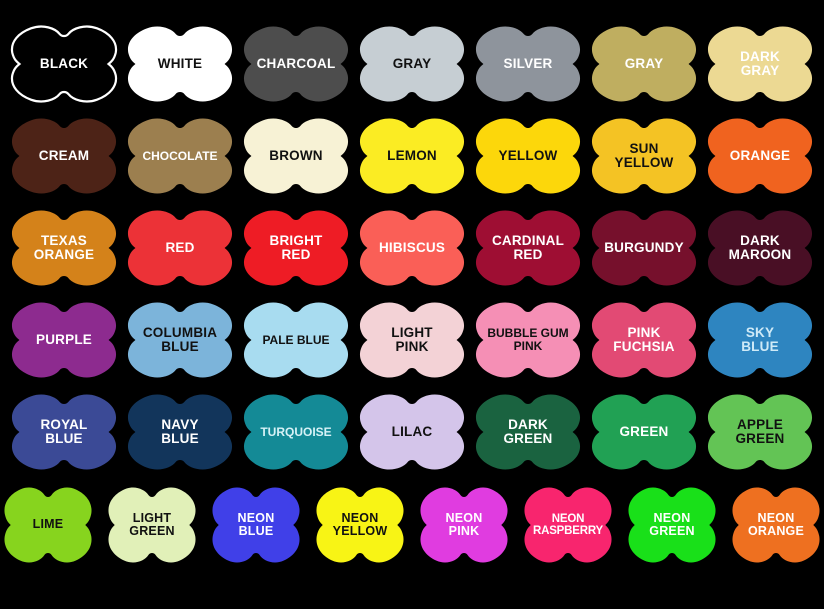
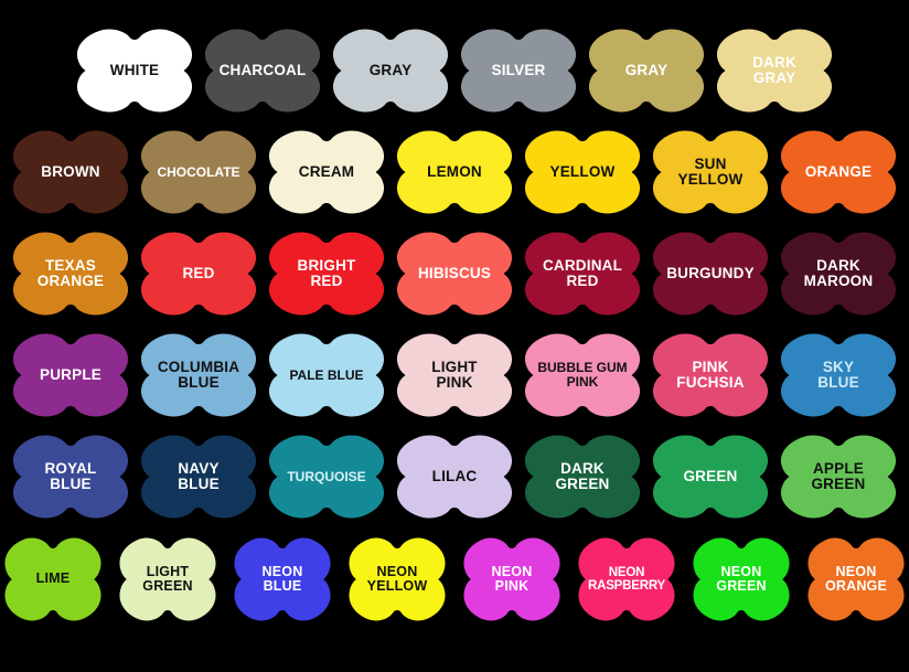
- BLACK
  WHITE
  CHARCOAL
  GRAY
  SILVER
  GRAY
  DARK
  GRAY
- CREAM
+ BROWN
  CHOCOLATE
- BROWN
+ CREAM
  LEMON
  YELLOW
  SUN
  YELLOW
  ORANGE
  TEXAS
  ORANGE
  RED
  BRIGHT
  RED
  HIBISCUS
  CARDINAL
  RED
  BURGUNDY
  DARK
  MAROON
  PURPLE
  COLUMBIA
  BLUE
  PALE BLUE
  LIGHT
  PINK
  BUBBLE GUM
  PINK
  PINK
  FUCHSIA
  SKY
  BLUE
  ROYAL
  BLUE
  NAVY
  BLUE
  TURQUOISE
  LILAC
  DARK
  GREEN
  GREEN
  APPLE
  GREEN
  LIME
  LIGHT
  GREEN
  NEON
  BLUE
  NEON
  YELLOW
  NEON
  PINK
  NEON
  RASPBERRY
  NEON
  GREEN
  NEON
  ORANGE
